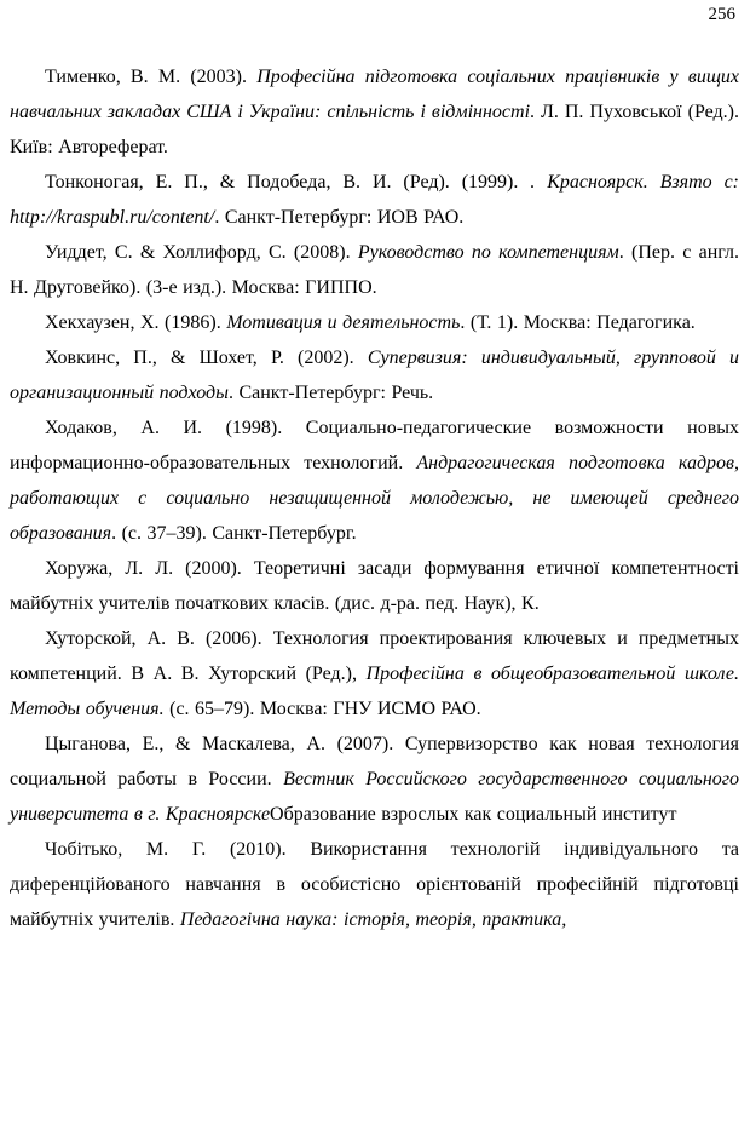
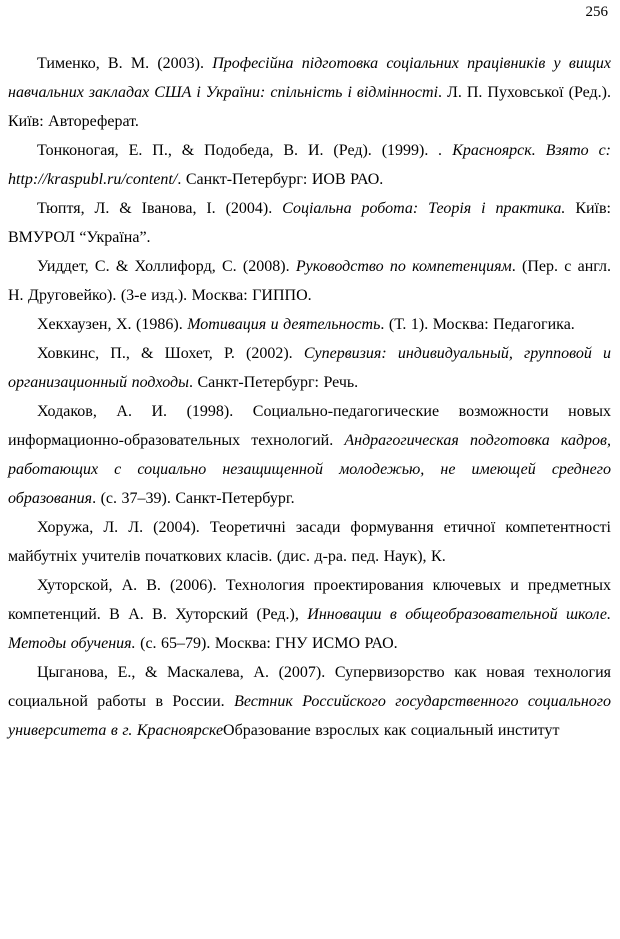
  256
  Тименко, В. М. (2003). Професійна підготовка соціальних працівників у вищих навчальних закладах США і України: спільність і відмінності. Л. П. Пуховської (Ред.). Київ: Автореферат.
  Тонконогая, Е. П., & Подобеда, В. И. (Ред). (1999). . Красноярск. Взято с: http://kraspubl.ru/content/. Санкт-Петербург: ИОВ РАО.
+ Тюптя, Л. & Іванова, І. (2004). Соціальна робота: Теорія і практика. Київ: ВМУРОЛ “Україна”.
  Уиддет, С. & Холлифорд, С. (2008). Руководство по компетенциям. (Пер. с англ. Н. Друговейко). (3-е изд.). Москва: ГИППО.
  Хекхаузен, Х. (1986). Мотивация и деятельность. (Т. 1). Москва: Педагогика.
  Ховкинс, П., & Шохет, Р. (2002). Супервизия: индивидуальный, групповой и организационный подходы. Санкт-Петербург: Речь.
  Ходаков, А. И. (1998). Социально-педагогические возможности новых информационно-образовательных технологий. Андрагогическая подготовка кадров, работающих с социально незащищенной молодежью, не имеющей среднего образования. (с. 37–39). Санкт-Петербург.
- Хоружа, Л. Л. (2000). Теоретичні засади формування етичної компетентності майбутніх учителів початкових класів. (дис. д-ра. пед. Наук), К.
+ Хоружа, Л. Л. (2004). Теоретичні засади формування етичної компетентності майбутніх учителів початкових класів. (дис. д-ра. пед. Наук), К.
- Хуторской, А. В. (2006). Технология проектирования ключевых и предметных компетенций. В А. В. Хуторский (Ред.), Професійна в общеобразовательной школе. Методы обучения. (с. 65–79). Москва: ГНУ ИСМО РАО.
+ Хуторской, А. В. (2006). Технология проектирования ключевых и предметных компетенций. В А. В. Хуторский (Ред.), Инновации в общеобразовательной школе. Методы обучения. (с. 65–79). Москва: ГНУ ИСМО РАО.
  Цыганова, Е., & Маскалева, А. (2007). Супервизорство как новая технология социальной работы в России. Вестник Российского государственного социального университета в г. КрасноярскеОбразование взрослых как социальный институт
- Чобітько, М. Г. (2010). Використання технологій індивідуального та диференційованого навчання в особистісно орієнтованій професійній підготовці майбутніх учителів. Педагогічна наука: історія, теорія, практика,
